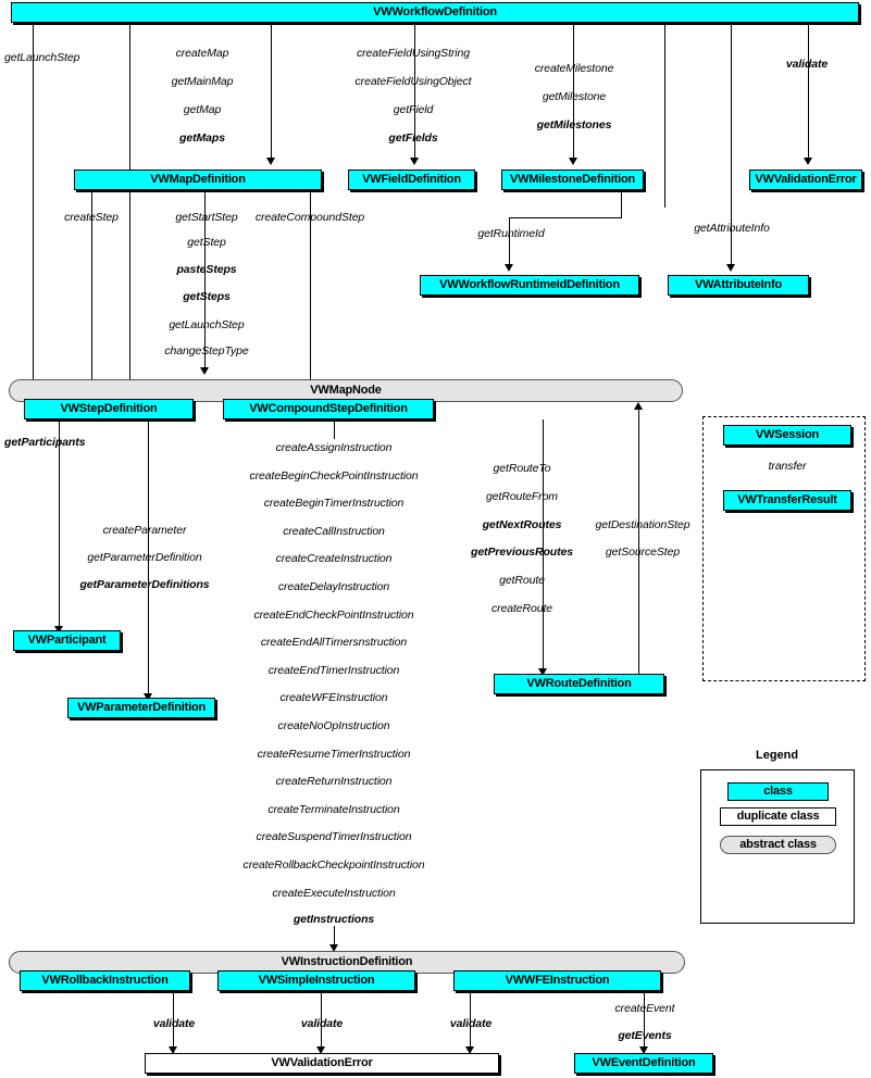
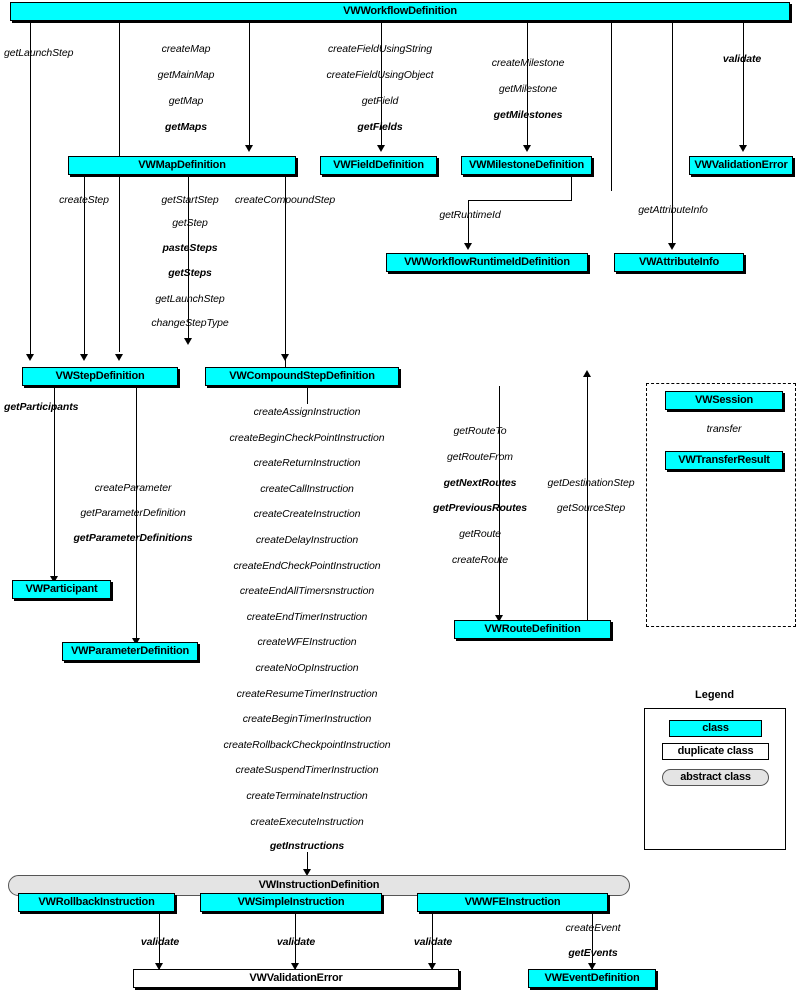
  VWWorkflowDefinition
  getLaunchStep
  createMap
  getMainMap
  getMap
  getMaps
  createFieldUsingString
  createFieldUsingObject
  getField
  getFields
  createMilestone
  getMilestone
  getMilestones
  validate
  VWMapDefinition
  VWFieldDefinition
  VWMilestoneDefinition
  VWValidationError
  getRuntimeId
  getAttributeInfo
  VWWorkflowRuntimeIdDefinition
  VWAttributeInfo
  createStep
  getStartStep
  getStep
  pasteSteps
  getSteps
  getLaunchStep
  changeStepType
  createCompoundStep
- VWMapNode
  VWStepDefinition
  VWCompoundStepDefinition
  getParticipants
  createParameter
  getParameterDefinition
  getParameterDefinitions
  VWParticipant
  VWParameterDefinition
  createAssignInstruction
  createBeginCheckPointInstruction
- createBeginTimerInstruction
+ createReturnInstruction
  createCallInstruction
  createCreateInstruction
  createDelayInstruction
  createEndCheckPointInstruction
  createEndAllTimersnstruction
  createEndTimerInstruction
  createWFEInstruction
  createNoOpInstruction
  createResumeTimerInstruction
- createReturnInstruction
+ createBeginTimerInstruction
- createTerminateInstruction
+ createRollbackCheckpointInstruction
  createSuspendTimerInstruction
- createRollbackCheckpointInstruction
+ createTerminateInstruction
  createExecuteInstruction
  getInstructions
  getRouteTo
  getRouteFrom
  getNextRoutes
  getPreviousRoutes
  getRoute
  createRoute
  VWRouteDefinition
  getDestinationStep
  getSourceStep
  VWSession
  transfer
  VWTransferResult
  Legend
  class
  duplicate class
  abstract class
  VWInstructionDefinition
  VWRollbackInstruction
  VWSimpleInstruction
  VWWFEInstruction
  validate
  validate
  validate
  VWValidationError
  createEvent
  getEvents
  VWEventDefinition
